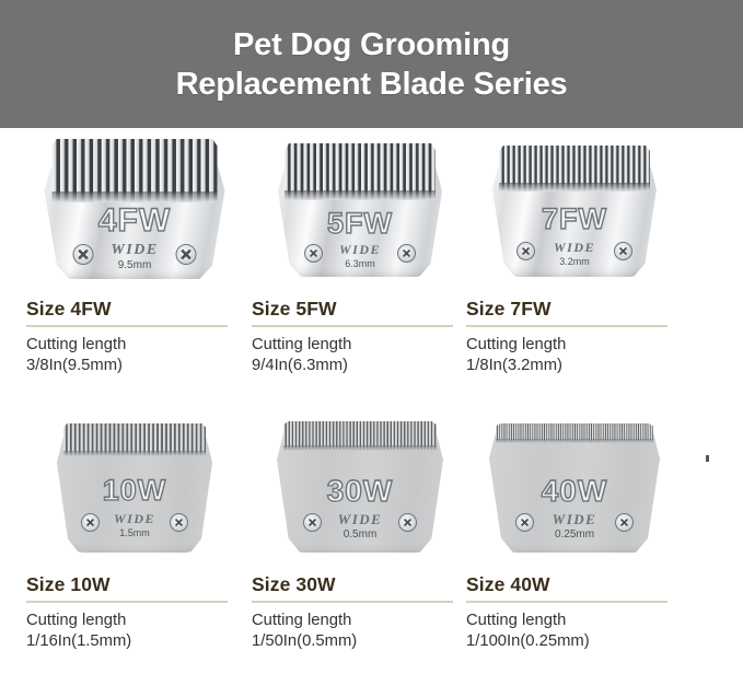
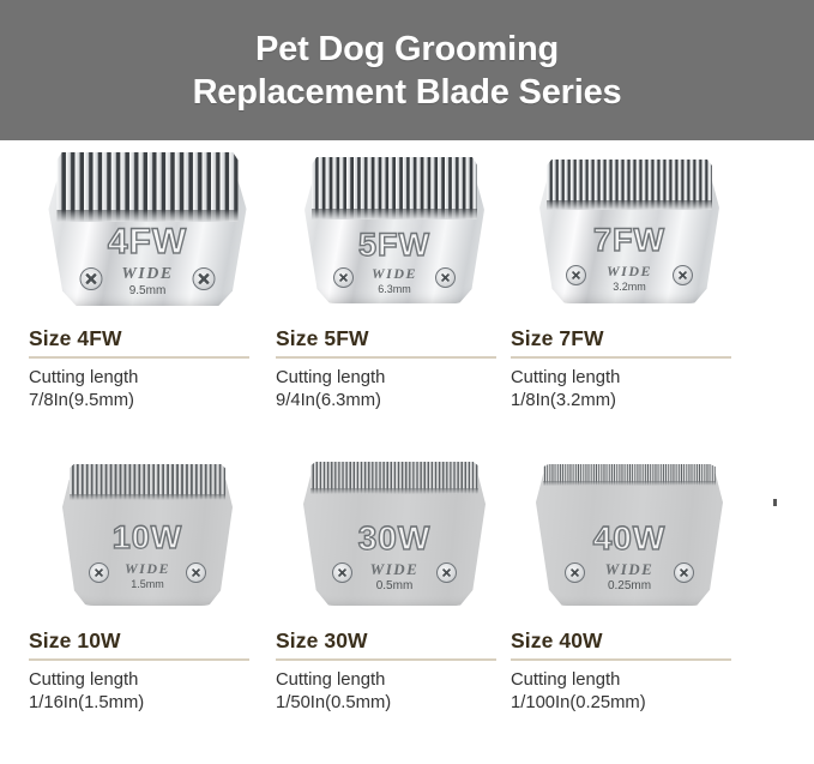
  Pet Dog Grooming
  Replacement Blade Series
  4FW
  WIDE
  9.5mm
  Size 4FW
  Cutting length
- 3/8In(9.5mm)
+ 7/8In(9.5mm)
  5FW
  WIDE
  6.3mm
  Size 5FW
  Cutting length
  9/4In(6.3mm)
  7FW
  WIDE
  3.2mm
  Size 7FW
  Cutting length
  1/8In(3.2mm)
  10W
  WIDE
  1.5mm
  Size 10W
  Cutting length
  1/16In(1.5mm)
  30W
  WIDE
  0.5mm
  Size 30W
  Cutting length
  1/50In(0.5mm)
  40W
  WIDE
  0.25mm
  Size 40W
  Cutting length
  1/100In(0.25mm)
